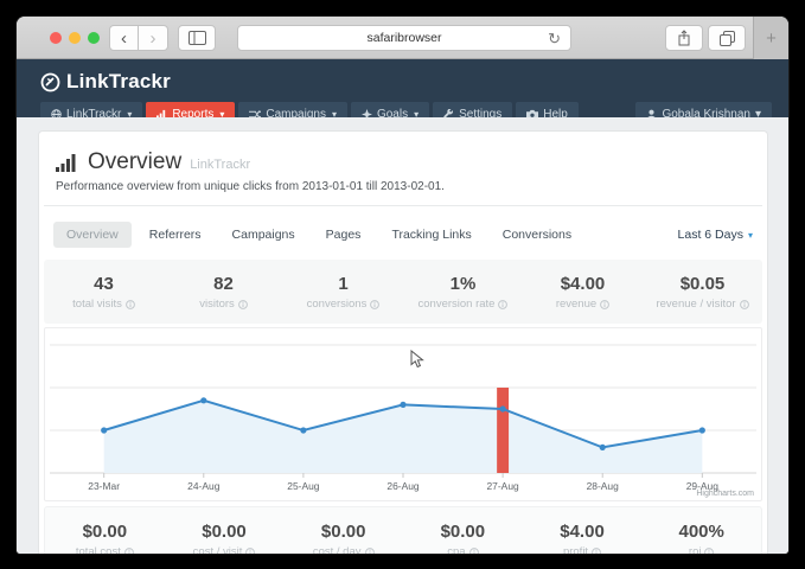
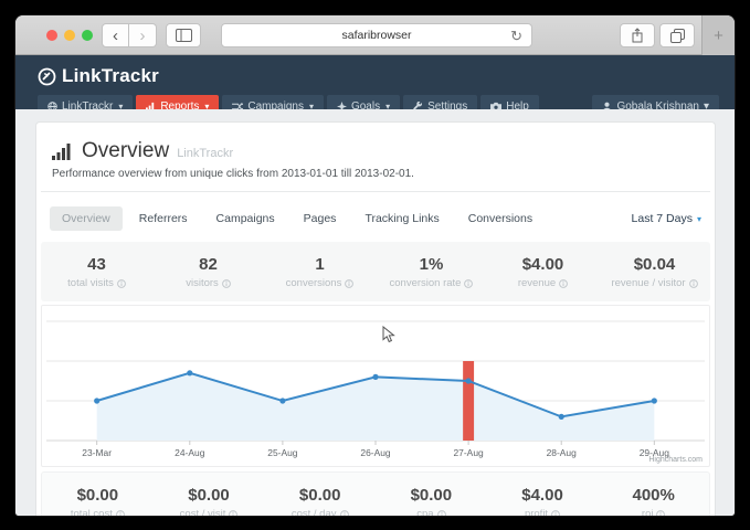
  ‹
  ›
  safaribrowser
  ↻
  +
  LinkTrackr
  LinkTrackr
  ▾
  Reports
  ▾
  Campaigns
  ▾
  Goals
  ▾
  Settings
  Help
  Gobala Krishnan
  ▾
  Overview
  LinkTrackr
  Performance overview from unique clicks from 2013-01-01 till 2013-02-01.
  Overview
  Referrers
  Campaigns
  Pages
  Tracking Links
  Conversions
- Last 6 Days
+ Last 7 Days
  ▾
  43
  total visits
  82
  visitors
  1
  conversions
  1%
  conversion rate
  $4.00
  revenue
- $0.05
+ $0.04
  revenue / visitor
  23-Mar
  24-Aug
  25-Aug
  26-Aug
  27-Aug
  28-Aug
  29-Aug
  $0.00
  total cost
  $0.00
  cost / visit
  $0.00
  cost / day
  $0.00
  cpa
  $4.00
  profit
  400%
  roi
